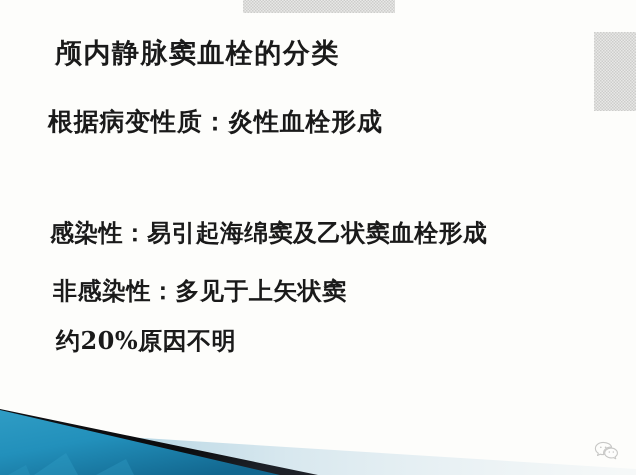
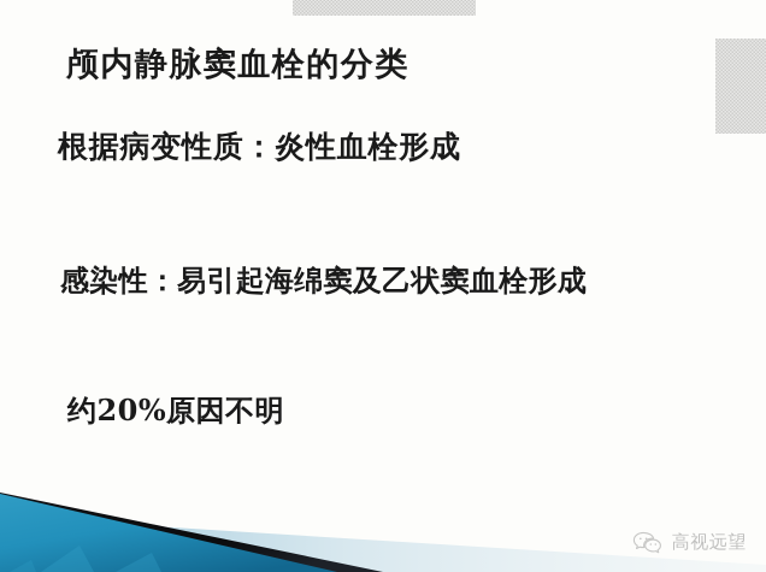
  颅内静脉窦血栓的分类
  根据病变性质：炎性血栓形成
  感染性：易引起海绵窦及乙状窦血栓形成
- 非感染性：多见于上矢状窦
  约20%原因不明
+ 高视远望
